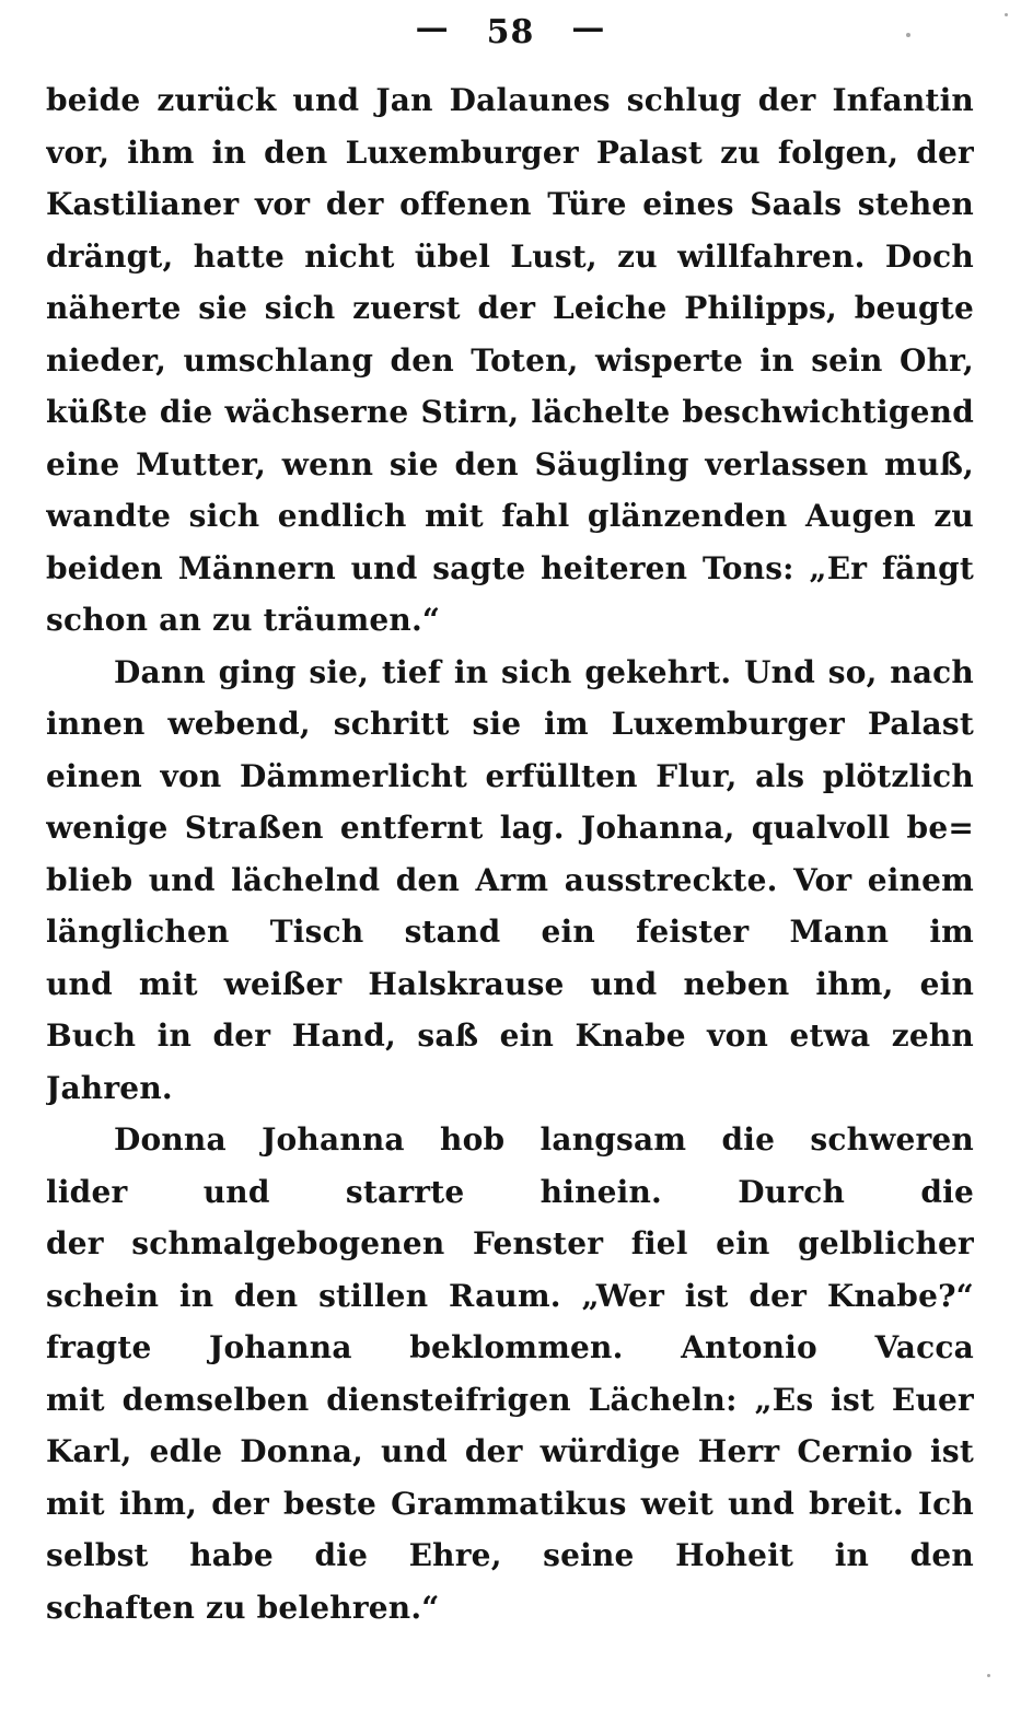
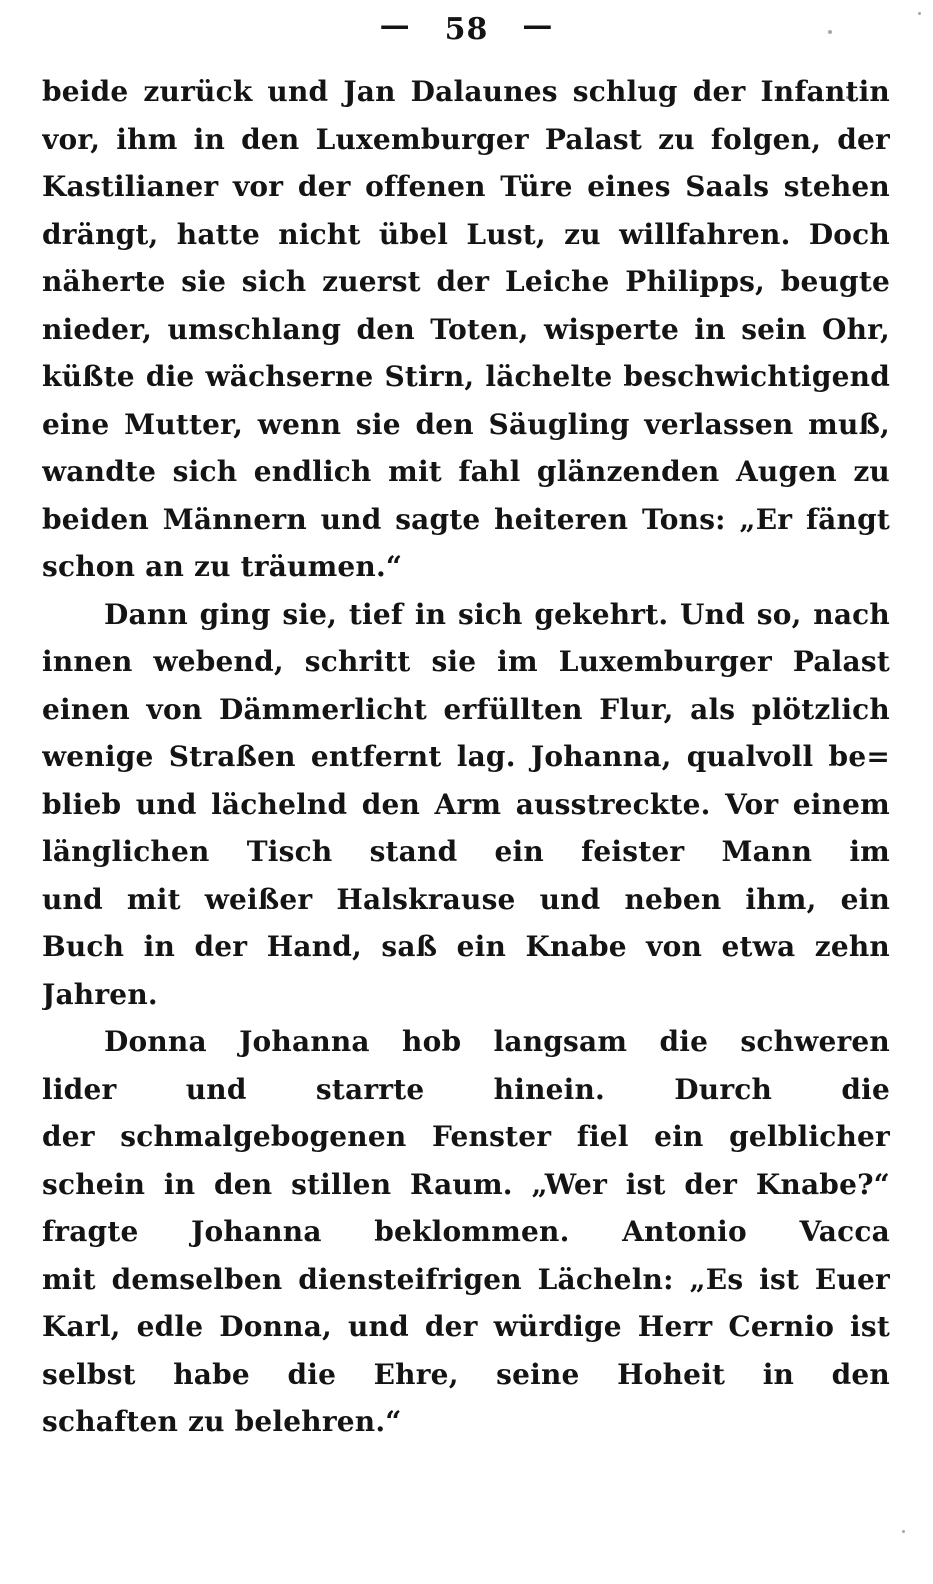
  — 58 —
  beide zurück und Jan Dalaunes schlug der Infantin
  vor, ihm in den Luxemburger Palast zu folgen, der
  Kastilianer vor der offenen Türe eines Saals stehen
  drängt, hatte nicht übel Lust, zu willfahren. Doch
  näherte sie sich zuerst der Leiche Philipps, beugte
  nieder, umschlang den Toten, wisperte in sein Ohr,
  küßte die wächserne Stirn, lächelte beschwichtigend
  eine Mutter, wenn sie den Säugling verlassen muß,
  wandte sich endlich mit fahl glänzenden Augen zu
  beiden Männern und sagte heiteren Tons: „Er fängt
  schon an zu träumen.“
  Dann ging sie, tief in sich gekehrt. Und so, nach
  innen webend, schritt sie im Luxemburger Palast
  einen von Dämmerlicht erfüllten Flur, als plötzlich
  wenige Straßen entfernt lag. Johanna, qualvoll be=
  blieb und lächelnd den Arm ausstreckte. Vor einem
  länglichen Tisch stand ein feister Mann im
  und mit weißer Halskrause und neben ihm, ein
  Buch in der Hand, saß ein Knabe von etwa zehn
  Jahren.
  Donna Johanna hob langsam die schweren
  der schmalgebogenen Fenster fiel ein gelblicher
  schein in den stillen Raum. „Wer ist der Knabe?“
  fragte Johanna beklommen. Antonio Vacca
  mit demselben diensteifrigen Lächeln: „Es ist Euer
  Karl, edle Donna, und der würdige Herr Cernio ist
- mit ihm, der beste Grammatikus weit und breit. Ich
  selbst habe die Ehre, seine Hoheit in den
  schaften zu belehren.“
